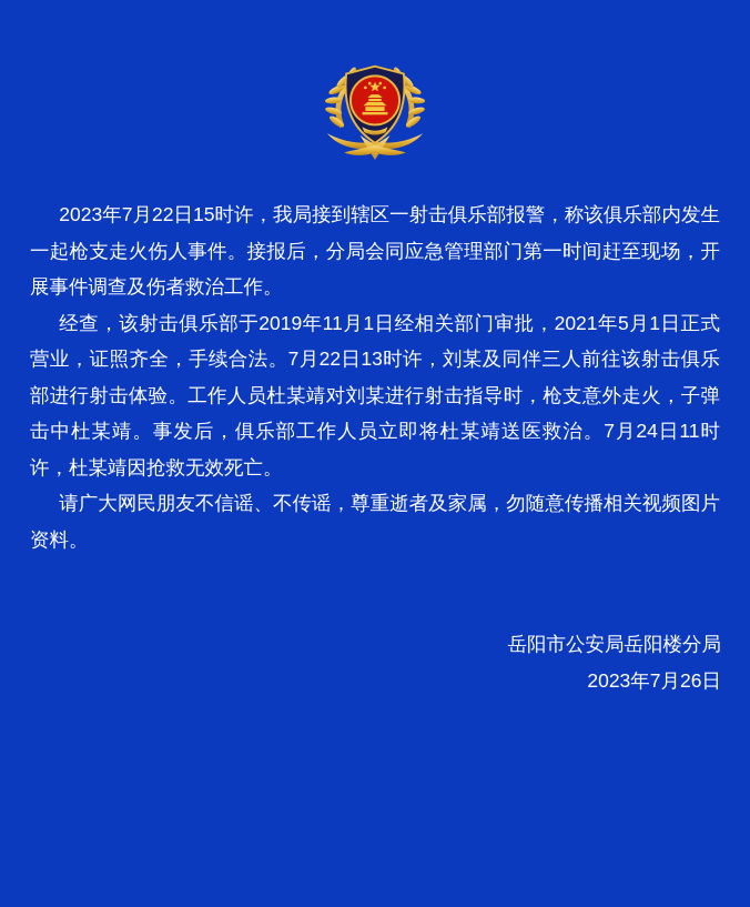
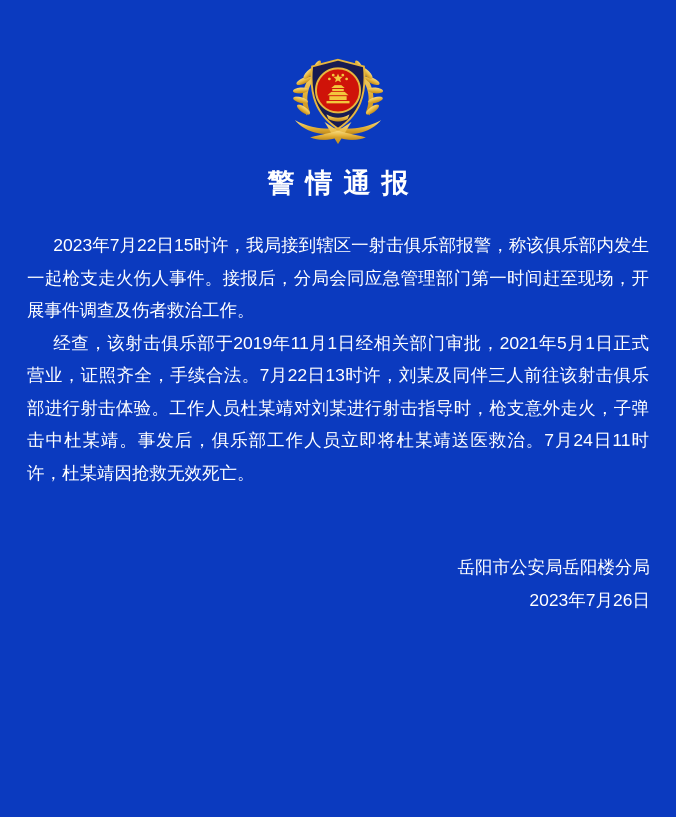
+ 警情通报
  2023年7月22日15时许，我局接到辖区一射击俱乐部报警，称该俱乐部内发生一起枪支走火伤人事件。接报后，分局会同应急管理部门第一时间赶至现场，开展事件调查及伤者救治工作。
  经查，该射击俱乐部于2019年11月1日经相关部门审批，2021年5月1日正式营业，证照齐全，手续合法。7月22日13时许，刘某及同伴三人前往该射击俱乐部进行射击体验。工作人员杜某靖对刘某进行射击指导时，枪支意外走火，子弹击中杜某靖。事发后，俱乐部工作人员立即将杜某靖送医救治。7月24日11时许，杜某靖因抢救无效死亡。
- 请广大网民朋友不信谣、不传谣，尊重逝者及家属，勿随意传播相关视频图片资料。
  岳阳市公安局岳阳楼分局
  2023年7月26日
